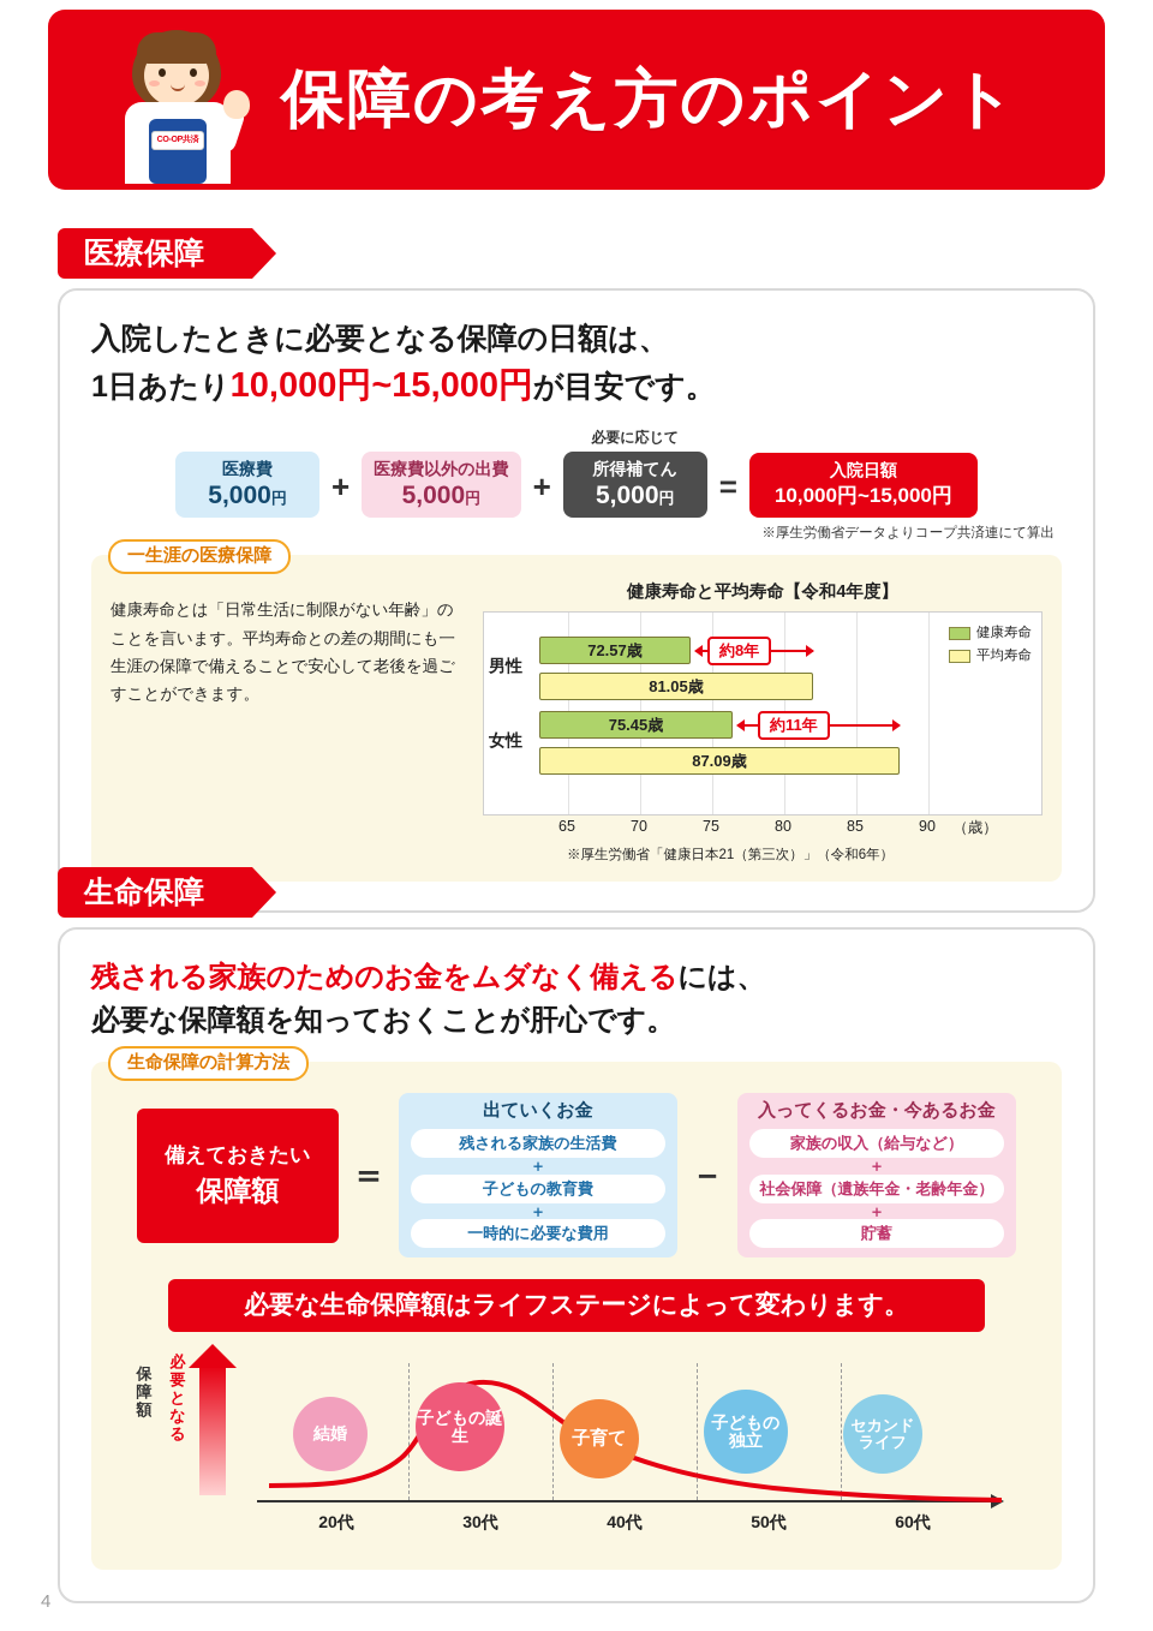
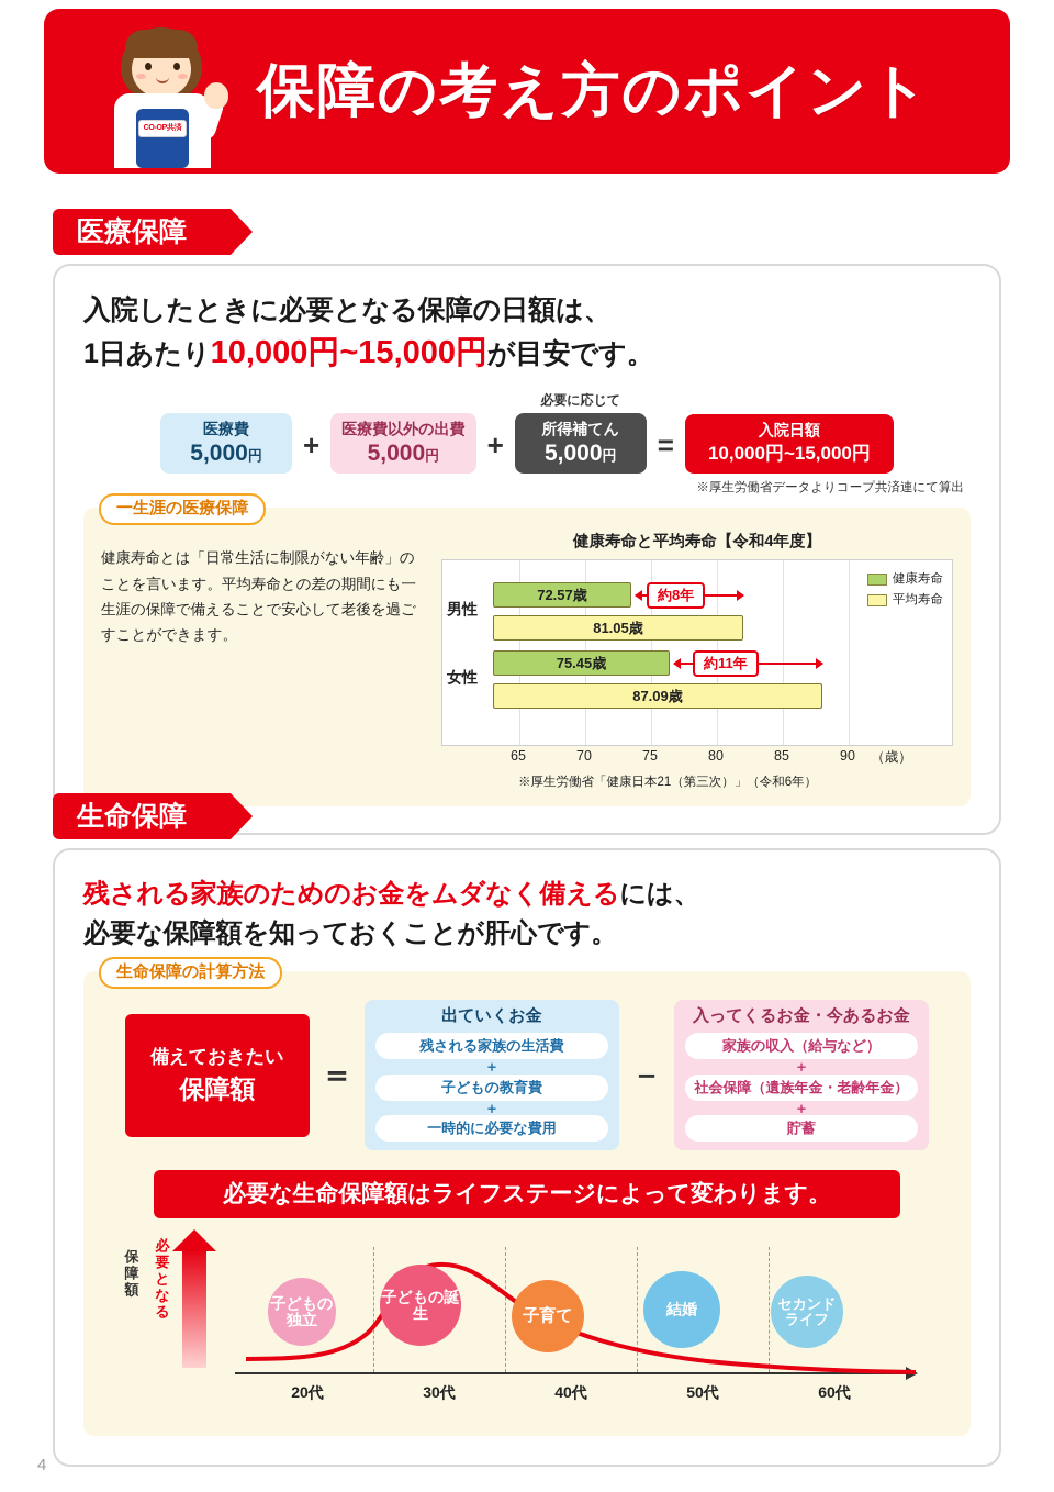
  保障の考え方のポイント
  医療保障
  入院したときに必要となる保障の日額は、
  1日あたり10,000円~15,000円が目安です。
  医療費
  5,000円
  +
  医療費以外の出費
  5,000円
  +
  必要に応じて
  所得補てん
  5,000円
  =
  入院日額
  10,000円~15,000円
  ※厚生労働省データよりコープ共済連にて算出
  一生涯の医療保障
  健康寿命とは「日常生活に制限がない年齢」のことを言います。平均寿命との差の期間にも一生涯の保障で備えることで安心して老後を過ごすことができます。
  健康寿命と平均寿命【令和4年度】
  男性
  女性
  72.57歳
  81.05歳
  75.45歳
  87.09歳
  約8年
  約11年
  健康寿命
  平均寿命
  65
  70
  75
  80
  85
  90
  （歳）
  ※厚生労働省「健康日本21（第三次）」（令和6年）
  生命保障
  残される家族のためのお金をムダなく備えるには、
  必要な保障額を知っておくことが肝心です。
  生命保障の計算方法
  備えておきたい
  保障額
  ＝
  出ていくお金
  残される家族の生活費
  ＋
  子どもの教育費
  ＋
  一時的に必要な費用
  －
  入ってくるお金・今あるお金
  家族の収入（給与など）
  ＋
  社会保障（遺族年金・老齢年金）
  ＋
  貯蓄
  必要な生命保障額はライフステージによって変わります。
  保障額
  必要となる
- 結婚
+ 子どもの独立
  子どもの誕生
  子育て
- 子どもの独立
+ 結婚
  セカンドライフ
  20代
  30代
  40代
  50代
  60代
  4
